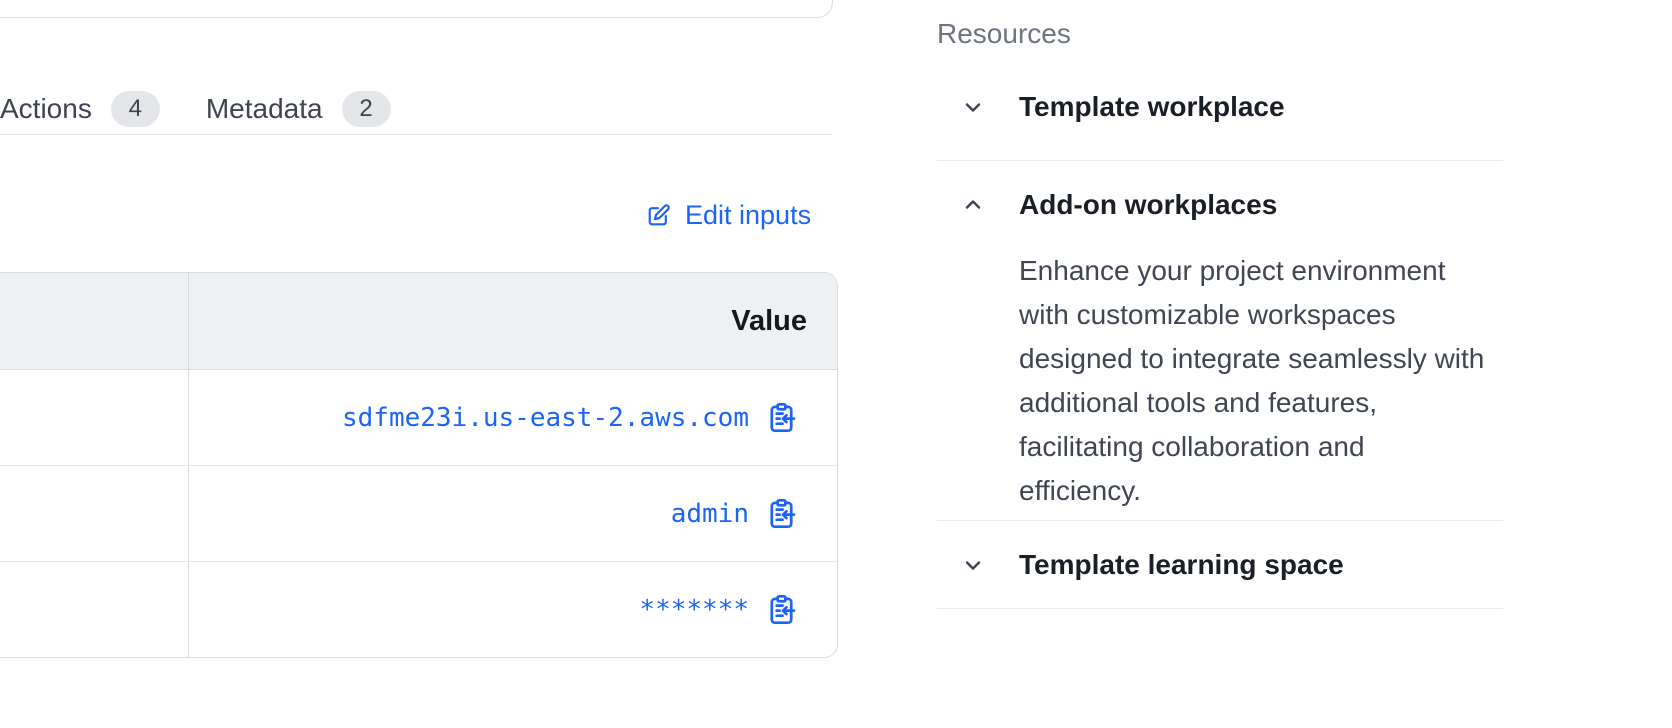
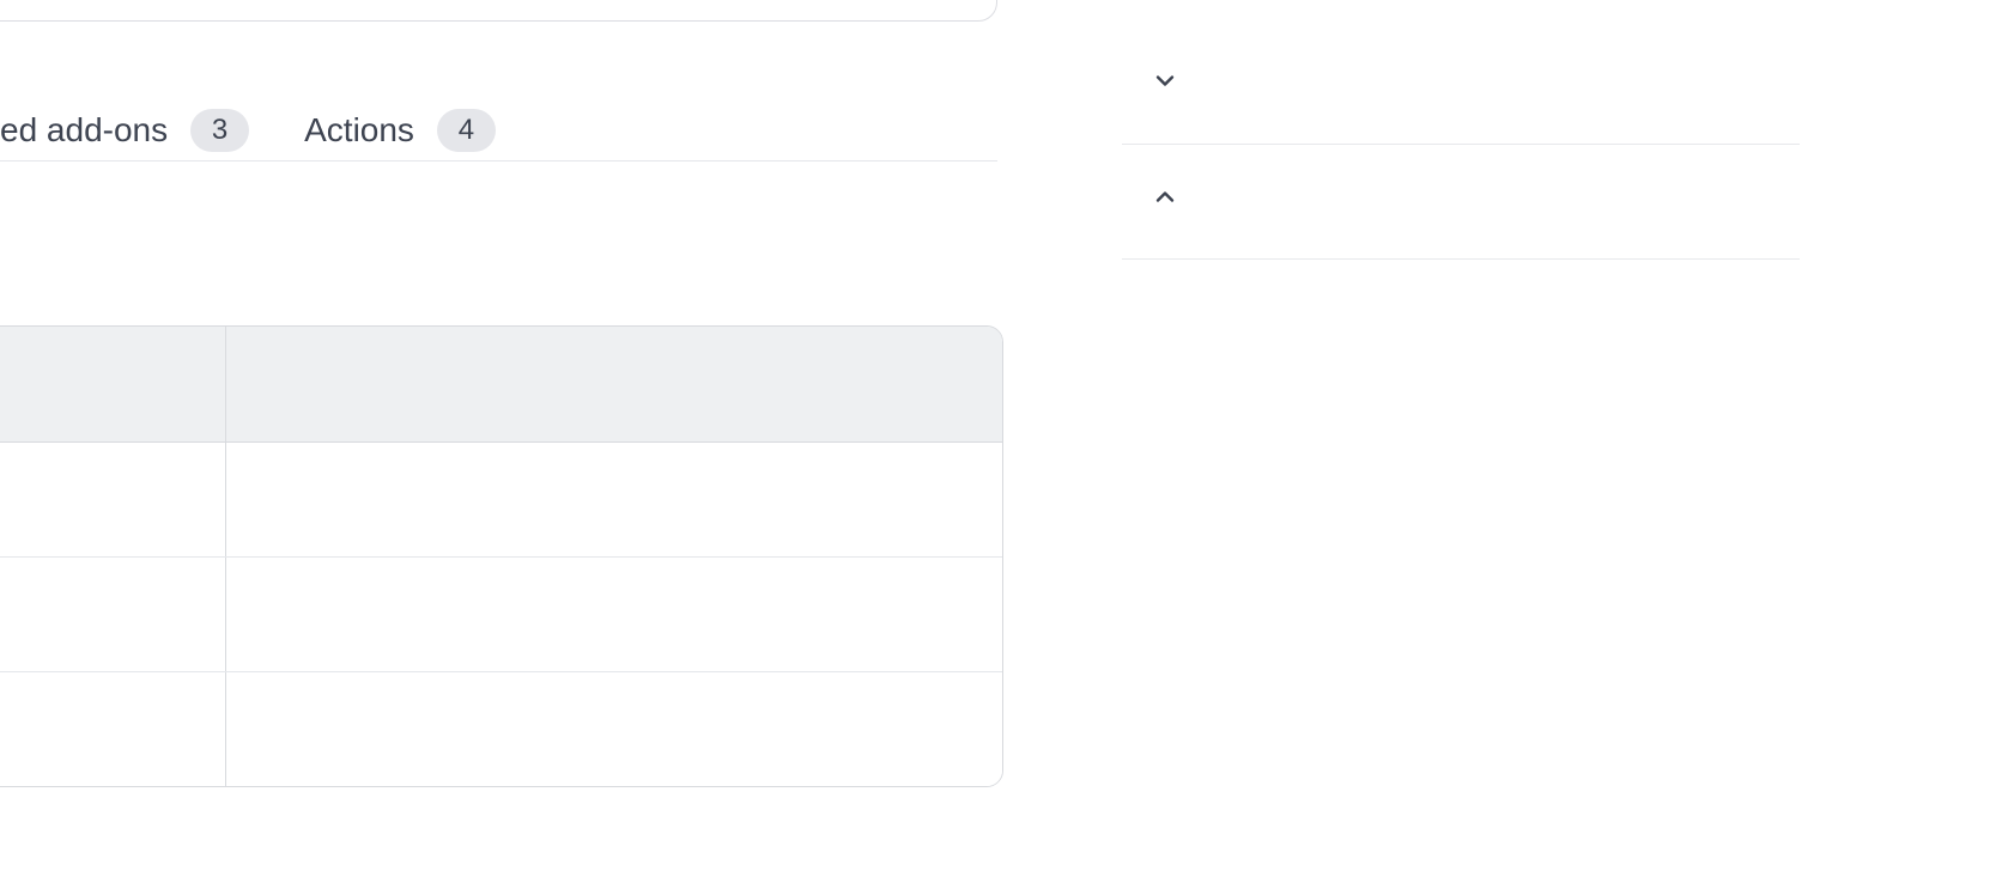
+ ed add-ons
+ 3
  Actions
  4
- Metadata
- 2
- Edit inputs
- Value
- sdfme23i.us-east-2.aws.com
- admin
- *******
- Resources
- Template workplace
- Add-on workplaces
- Enhance your project environment
- with customizable workspaces
- designed to integrate seamlessly with
- additional tools and features,
- facilitating collaboration and
- efficiency.
- Template learning space
